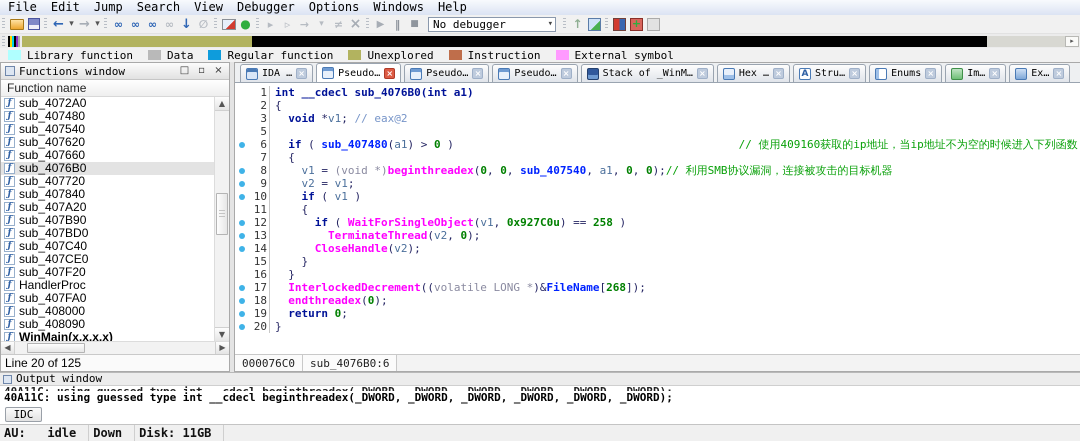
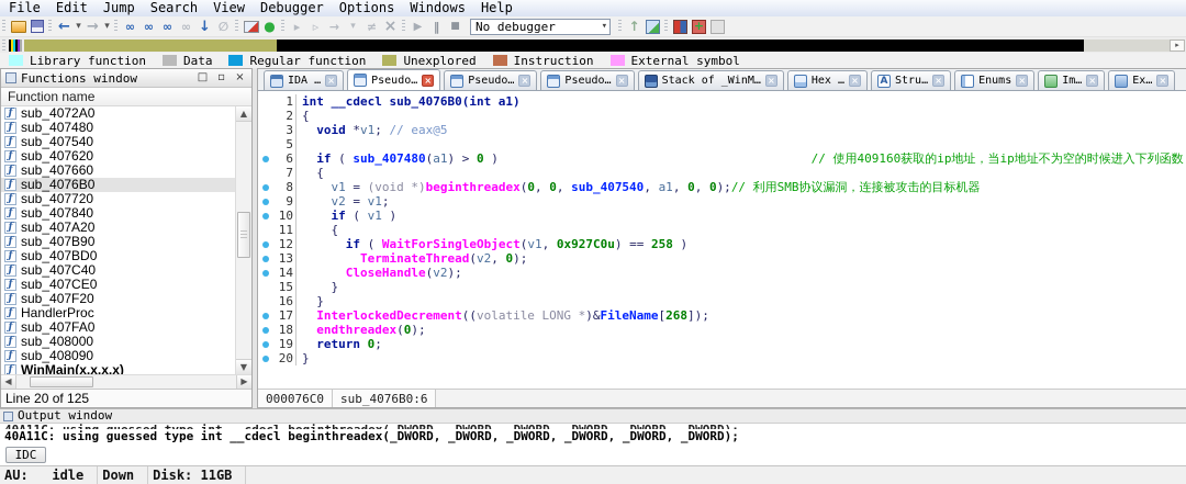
  File
  Edit
  Jump
  Search
  View
  Debugger
  Options
  Windows
  Help
  No debugger
  ▾
  ▸
  Library function
  Data
  Regular function
  Unexplored
  Instruction
  External symbol
  Functions window
  □
  ▫
  ×
  Function name
  ƒ
  sub_4072A0
  ƒ
  sub_407480
  ƒ
  sub_407540
  ƒ
  sub_407620
  ƒ
  sub_407660
  ƒ
  sub_4076B0
  ƒ
  sub_407720
  ƒ
  sub_407840
  ƒ
  sub_407A20
  ƒ
  sub_407B90
  ƒ
  sub_407BD0
  ƒ
  sub_407C40
  ƒ
  sub_407CE0
  ƒ
  sub_407F20
  ƒ
  HandlerProc
  ƒ
  sub_407FA0
  ƒ
  sub_408000
  ƒ
  sub_408090
  ƒ
  WinMain(x,x,x,x)
  ▲
  ▼
  ◀
  ▶
  Line 20 of 125
  IDA …
  Pseudo…
  Pseudo…
  Pseudo…
  Stack of _WinM…
  Hex …
  Stru…
  Enums
  Im…
  Ex…
  1
  int __cdecl sub_4076B0(int a1)
  2
  {
  3
- void *v1; // eax@2
+ void *v1; // eax@5
  5
  6
  if ( sub_407480(a1) > 0 ) // 使用409160获取的ip地址，当ip地址不为空的时候进入下列函数
  7
  {
  8
  v1 = (void *)beginthreadex(0, 0, sub_407540, a1, 0, 0);// 利用SMB协议漏洞，连接被攻击的目标机器
  9
  v2 = v1;
  10
  if ( v1 )
  11
  {
  12
  if ( WaitForSingleObject(v1, 0x927C0u) == 258 )
  13
  TerminateThread(v2, 0);
  14
  CloseHandle(v2);
  15
  }
  16
  }
  17
  InterlockedDecrement((volatile LONG *)&FileName[268]);
  18
  endthreadex(0);
  19
  return 0;
  20
  }
  000076C0
  sub_4076B0:6
  Output window
  40A11C: using guessed type int __cdecl beginthreadex(_DWORD, _DWORD, _DWORD, _DWORD, _DWORD, _DWORD);
  IDC
  AU: idle
  Down
  Disk: 11GB
